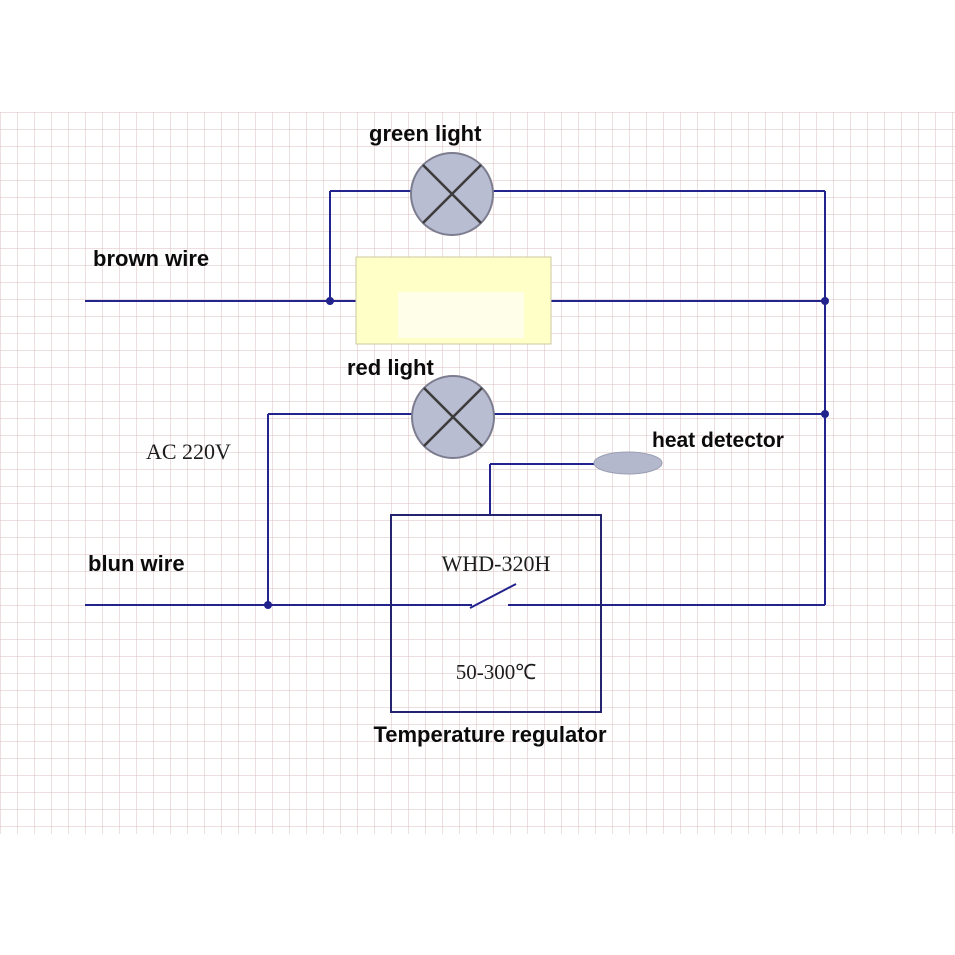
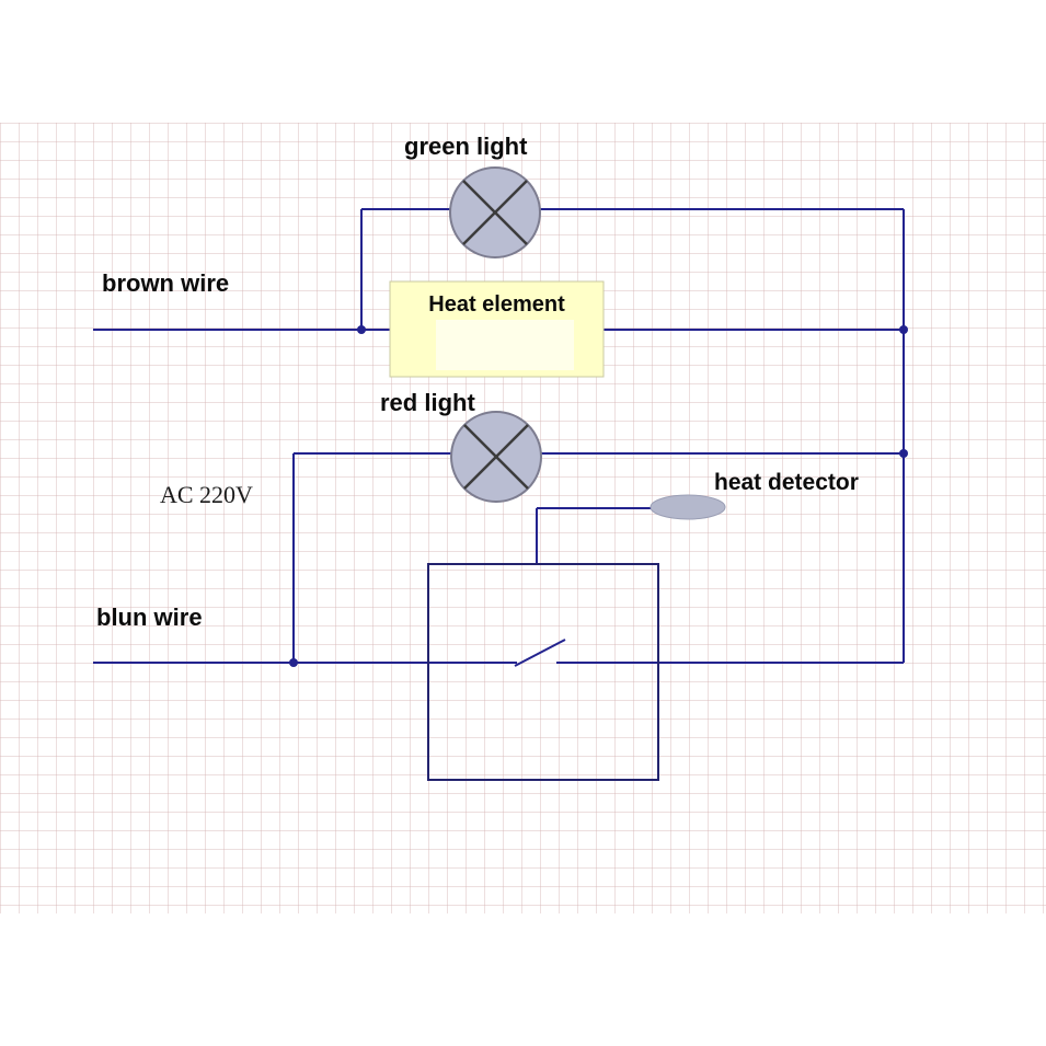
  green light
  brown wire
+ Heat element
  red light
  AC 220V
  heat detector
  blun wire
- WHD-320H
- 50-300℃
- Temperature regulator
